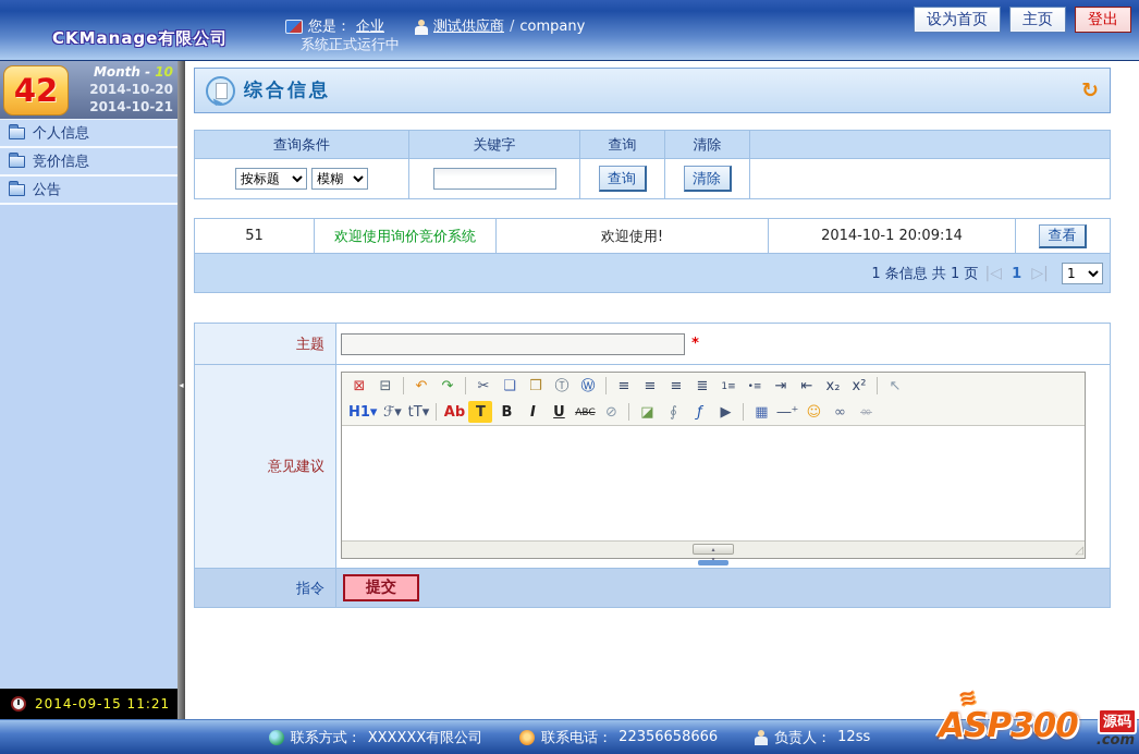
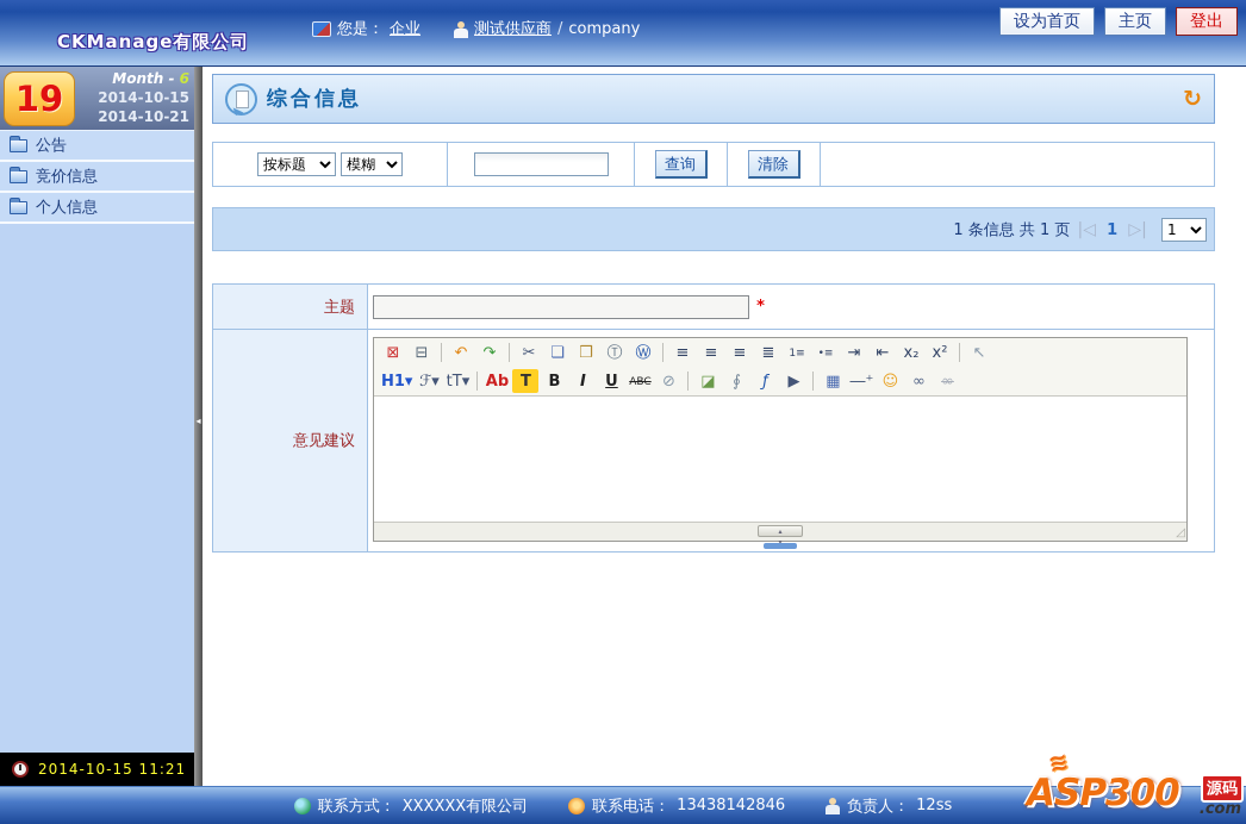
  CKManage有限公司
  您是：
  企业
  测试供应商
  /
  company
- 系统正式运行中
  设为首页
  主页
  登出
- 42
+ 19
- Month - 10
+ Month - 6
- 2014-10-20
+ 2014-10-15
  2014-10-21
- 个人信息
+ 公告
  竞价信息
- 公告
+ 个人信息
- 2014-09-15 11:21
+ 2014-10-15 11:21
  ◂
  综合信息
  ↻
- 查询条件	关键字	查询	清除
  按标题 模糊		查询	清除
- 51	欢迎使用询价竞价系统	欢迎使用!	2014-10-1 20:09:14	查看
  1 条信息 共 1 页 |◁ 1 ▷| 1
  主题	*
  意见建议	⊠ ⊟ ↶ ↷ ✂ ❏ ❒ Ⓣ Ⓦ ≡ ≡ ≡ ≣ 1≡ •≡ ⇥ ⇤ x₂ x² ↖ H1▾ ℱ▾ tT▾ Ab T B I U ABC ⊘ ◪ ∮ ƒ ▶ ▦ ―⁺ ☺ ∞ ∞ ◿
- 指令	提交
  联系方式：
  XXXXXX有限公司
  联系电话：
- 22356658666
+ 13438142846
  负责人：
  12ss
  ASP300
  源码
  .com
